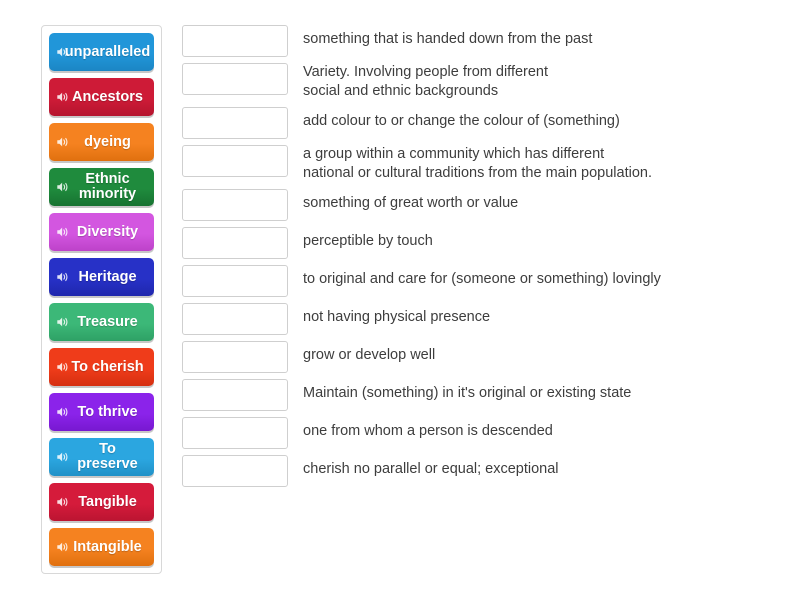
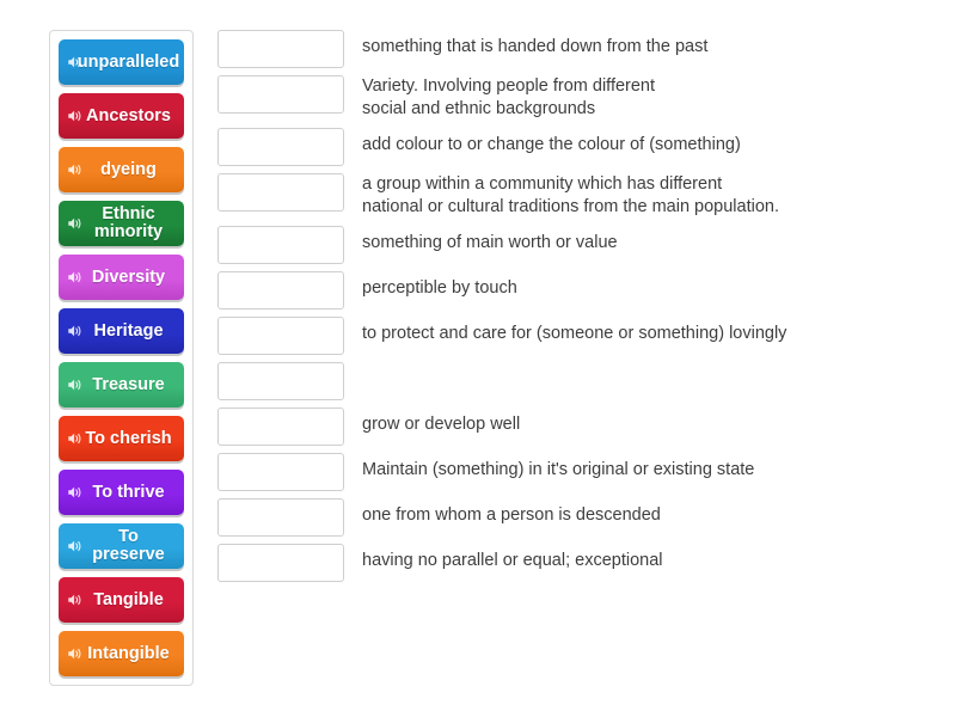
  unparalleled
  Ancestors
  dyeing
  Ethnic
  minority
  Diversity
  Heritage
  Treasure
  To cherish
  To thrive
  To
  preserve
  Tangible
  Intangible
  something that is handed down from the past
  Variety. Involving people from different
  social and ethnic backgrounds
  add colour to or change the colour of (something)
  a group within a community which has different
  national or cultural traditions from the main population.
- something of great worth or value
+ something of main worth or value
  perceptible by touch
- to original and care for (someone or something) lovingly
+ to protect and care for (someone or something) lovingly
- not having physical presence
  grow or develop well
  Maintain (something) in it's original or existing state
  one from whom a person is descended
- cherish no parallel or equal; exceptional
+ having no parallel or equal; exceptional
